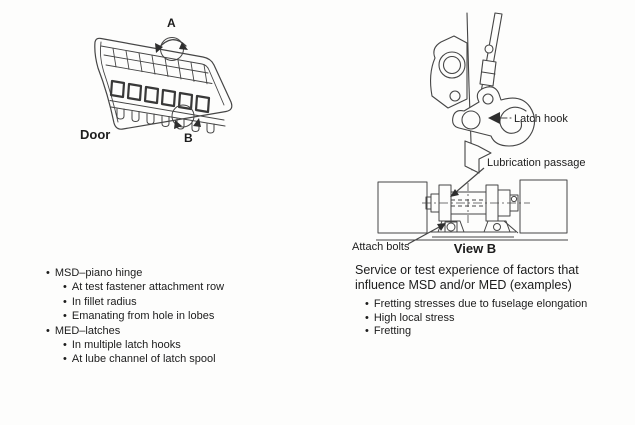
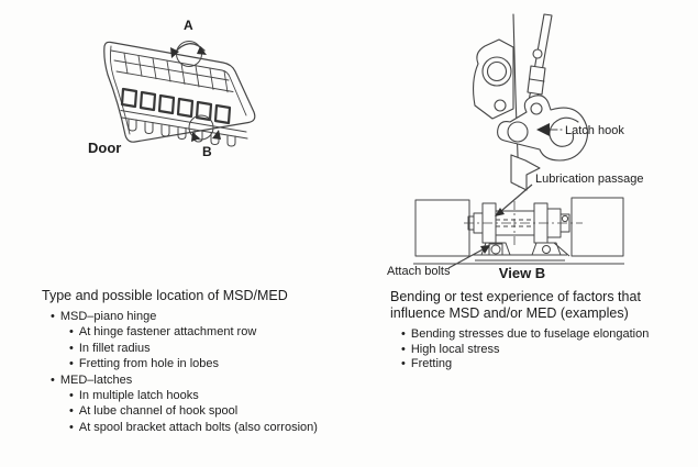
  A
  B
  Door
  Latch hook
  Lubrication passage
  Attach bolts
  View B
+ Type and possible location of MSD/MED
  MSD–piano hinge
- At test fastener attachment row
+ At hinge fastener attachment row
  In fillet radius
- Emanating from hole in lobes
+ Fretting from hole in lobes
  MED–latches
  In multiple latch hooks
- At lube channel of latch spool
+ At lube channel of hook spool
+ At spool bracket attach bolts (also corrosion)
- Service or test experience of factors that influence MSD and/or MED (examples)
+ Bending or test experience of factors that influence MSD and/or MED (examples)
- Fretting stresses due to fuselage elongation
+ Bending stresses due to fuselage elongation
  High local stress
  Fretting
